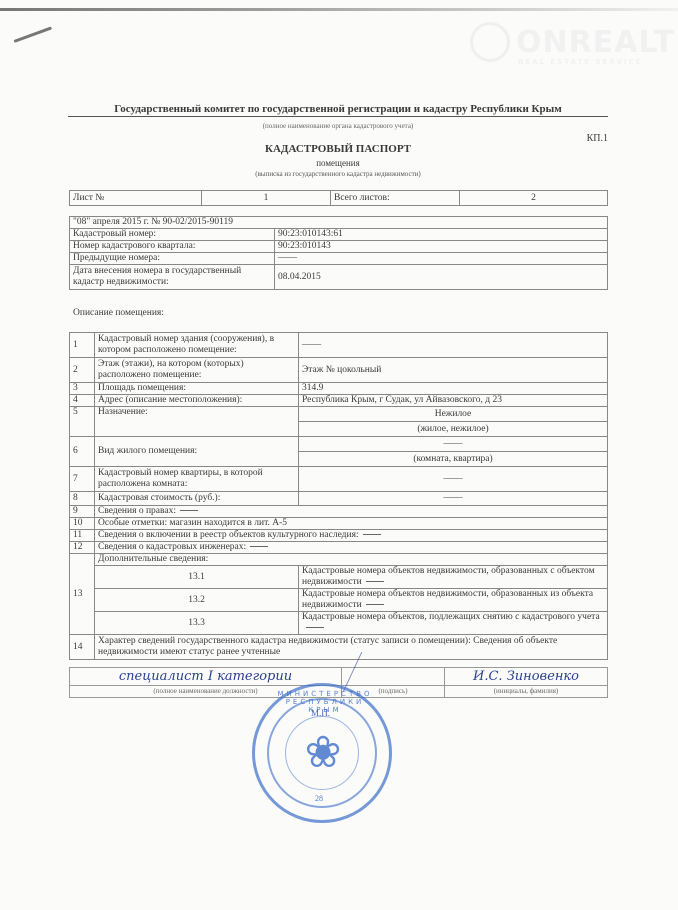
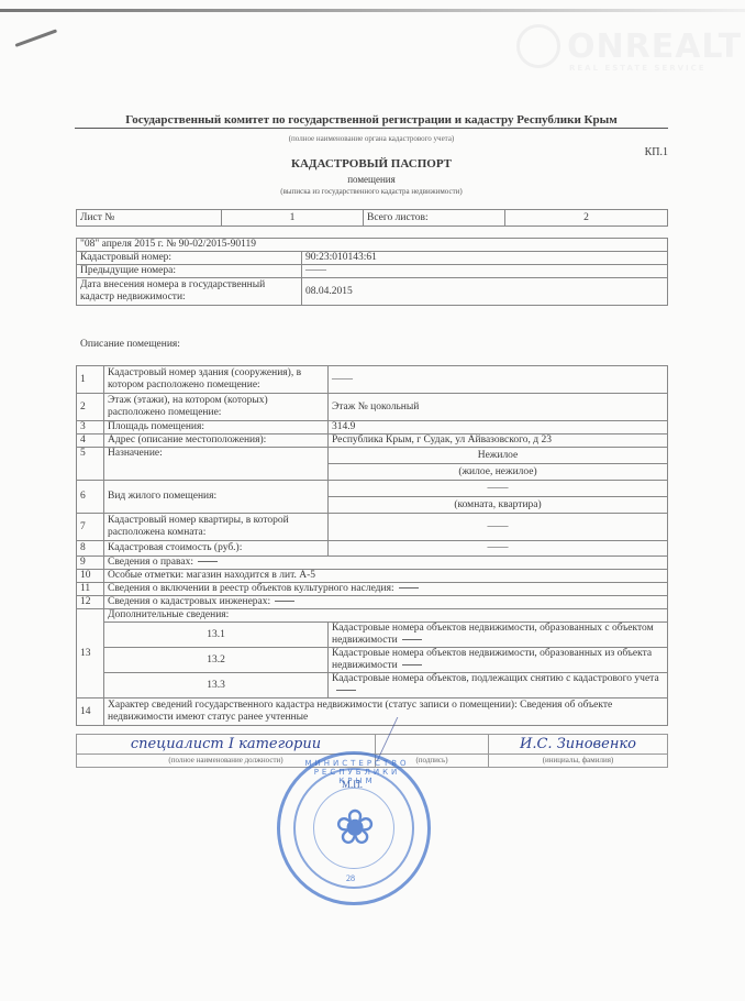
  Государственный комитет по государственной регистрации и кадастру Республики Крым
  (полное наименование органа кадастрового учета)
  КП.1
  КАДАСТРОВЫЙ ПАСПОРТ
  помещения
  (выписка из государственного кадастра недвижимости)
  Лист №	1	Всего листов:	2
  "08" апреля 2015 г. № 90-02/2015-90119
  Кадастровый номер:	90:23:010143:61
- Номер кадастрового квартала:	90:23:010143
  Предыдущие номера:	——
  Дата внесения номера в государственный кадастр недвижимости:	08.04.2015
  Описание помещения:
  1	Кадастровый номер здания (сооружения), в котором расположено помещение:	——
  2	Этаж (этажи), на котором (которых) расположено помещение:	Этаж № цокольный
  3	Площадь помещения:	314.9
  4	Адрес (описание местоположения):	Республика Крым, г Судак, ул Айвазовского, д 23
  5	Назначение:	Нежилое
  (жилое, нежилое)
  6	Вид жилого помещения:	——
  (комната, квартира)
  7	Кадастровый номер квартиры, в которой расположена комната:	——
  8	Кадастровая стоимость (руб.):	——
  9	Сведения о правах:
  10	Особые отметки: магазин находится в лит. А-5
  11	Сведения о включении в реестр объектов культурного наследия:
  12	Сведения о кадастровых инженерах:
  13	Дополнительные сведения:
  13.1	Кадастровые номера объектов недвижимости, образованных с объектом недвижимости
  13.2	Кадастровые номера объектов недвижимости, образованных из объекта недвижимости
  13.3	Кадастровые номера объектов, подлежащих снятию с кадастрового учета
  14	Характер сведений государственного кадастра недвижимости (статус записи о помещении): Сведения об объекте недвижимости имеют статус ранее учтенные
  специалист I категории		И.С. Зиновенко
  (полное наименование должности)	(подпись)	(инициалы, фамилия)
  МИНИСТЕРСТВО РЕСПУБЛИКИ КРЫМ
  М.П.
  ❀
  28
